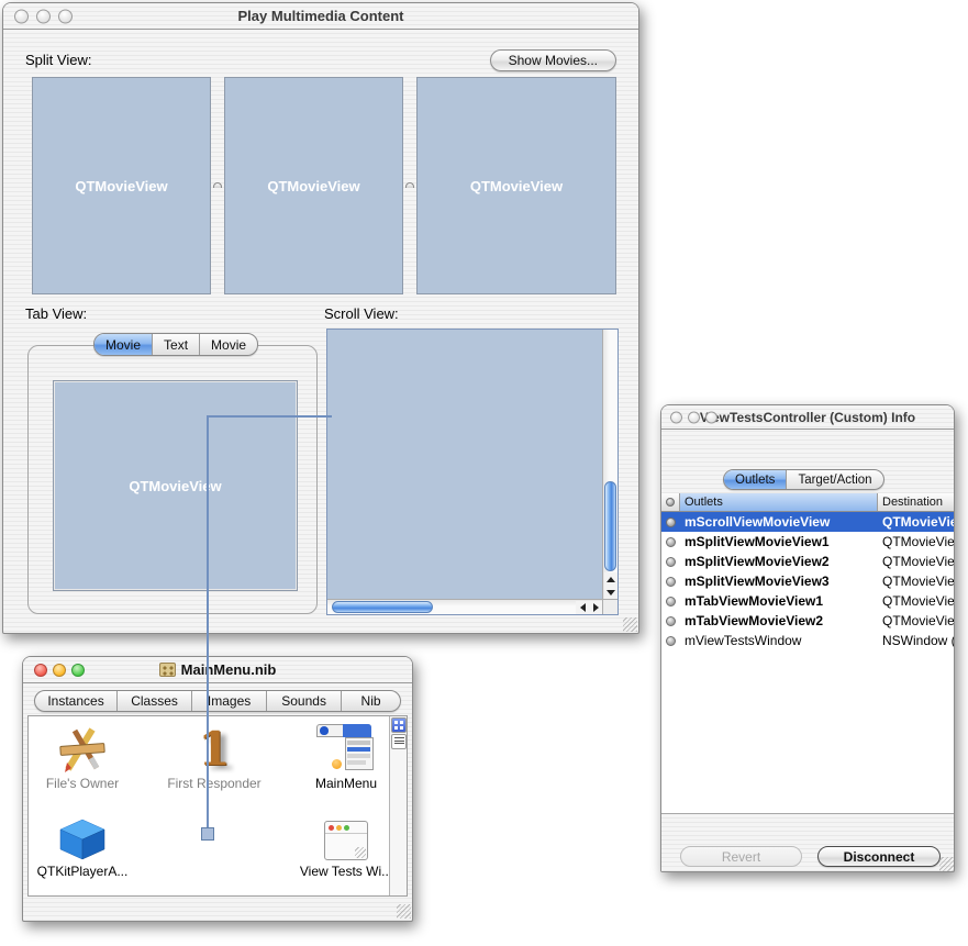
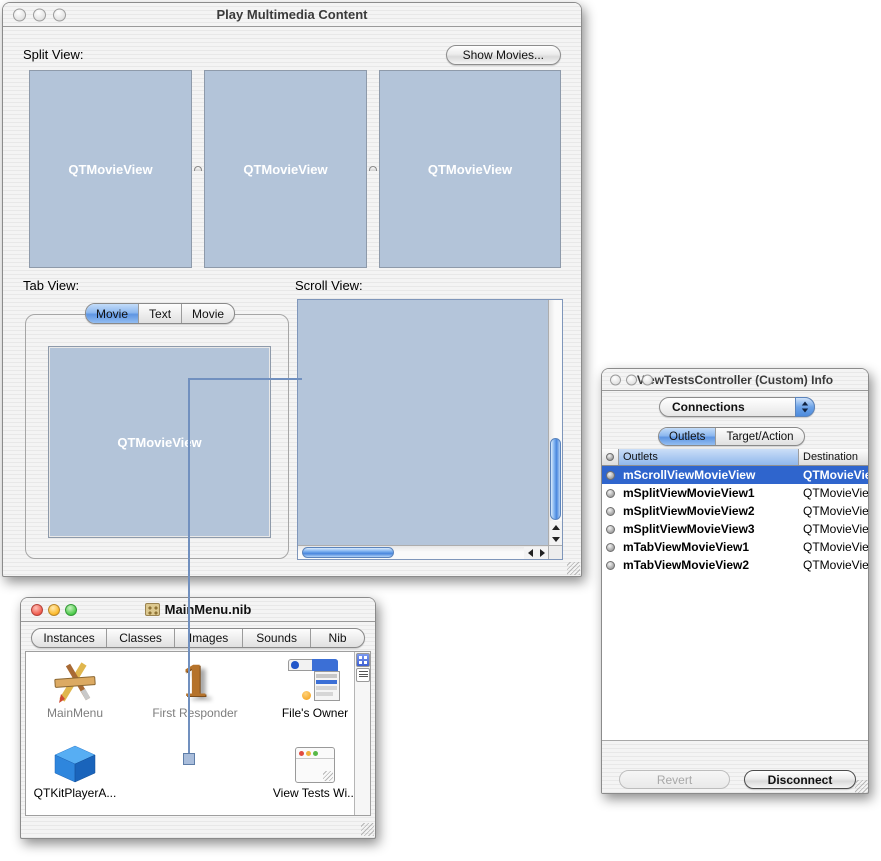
  Play Multimedia Content
  Split View:
  Show Movies...
  QTMovieView
  QTMovieView
  QTMovieView
  Tab View:
  Scroll View:
  Movie
  Text
  Movie
  QTMovieViw
  MainMenu.nib
  Instances
  Classes
  Images
  Sounds
  Nib
- File's Owner
+ MainMenu
  1
  First Responder
- MainMenu
+ File's Owner
  QTKitPlayerA...
  View Tests Wi..
  VwTestsController (Custom) Info
+ Connections
  Outlets
  Target/Action
  Outlets
  Destination
  mScrollViewMovieView
  QTMovieVi
  mSplitViewMovieView1
  QTMovieVie
  mSplitViewMovieView2
  QTMovieVie
  mSplitViewMovieView3
  QTMovieVie
  mTabViewMovieView1
  QTMovieVie
  mTabViewMovieView2
  QTMovieVie
- mViewTestsWindow
- NSWindow (
  Revert
  Disconnect
